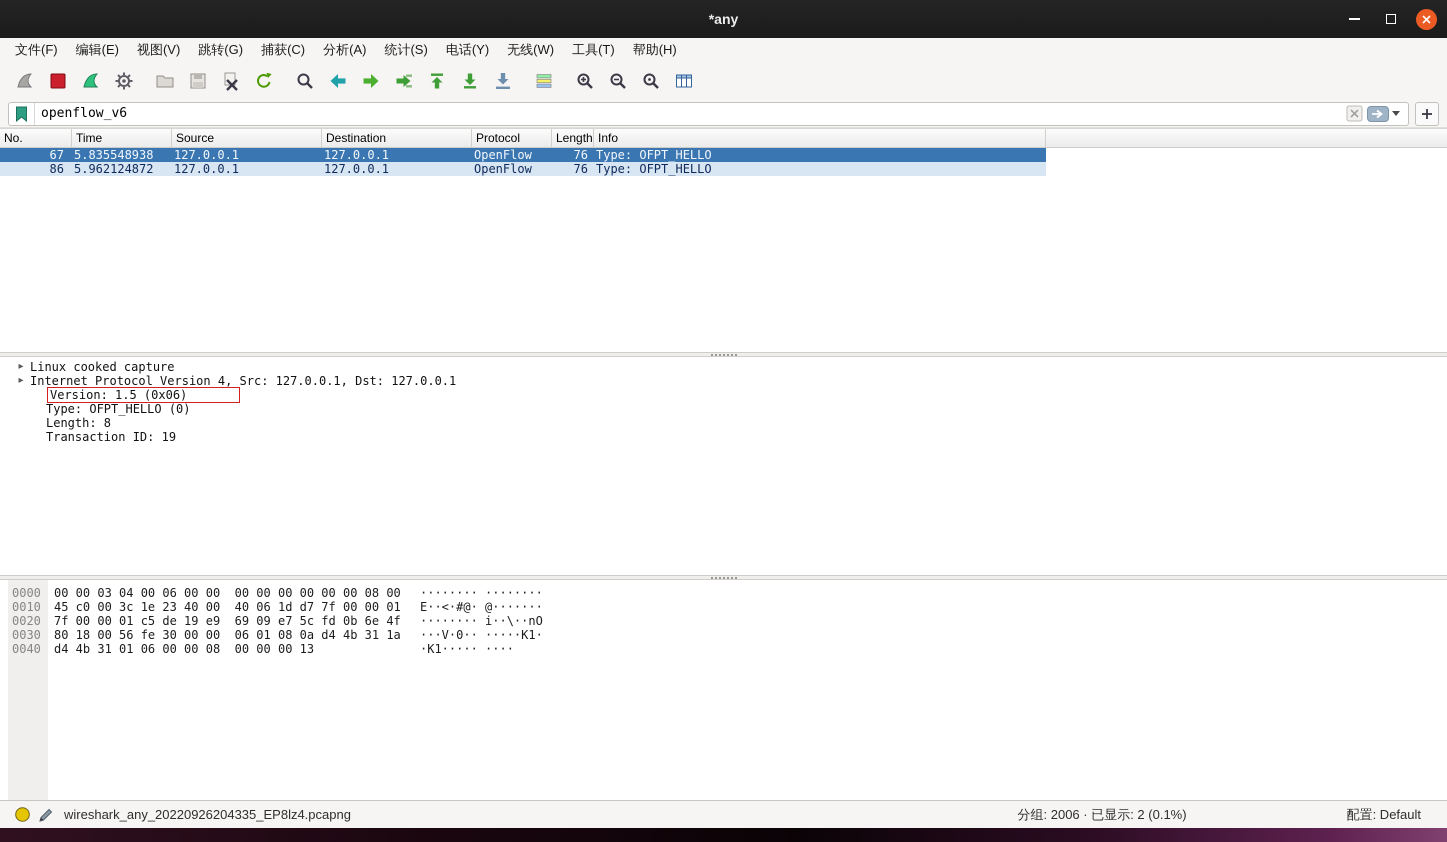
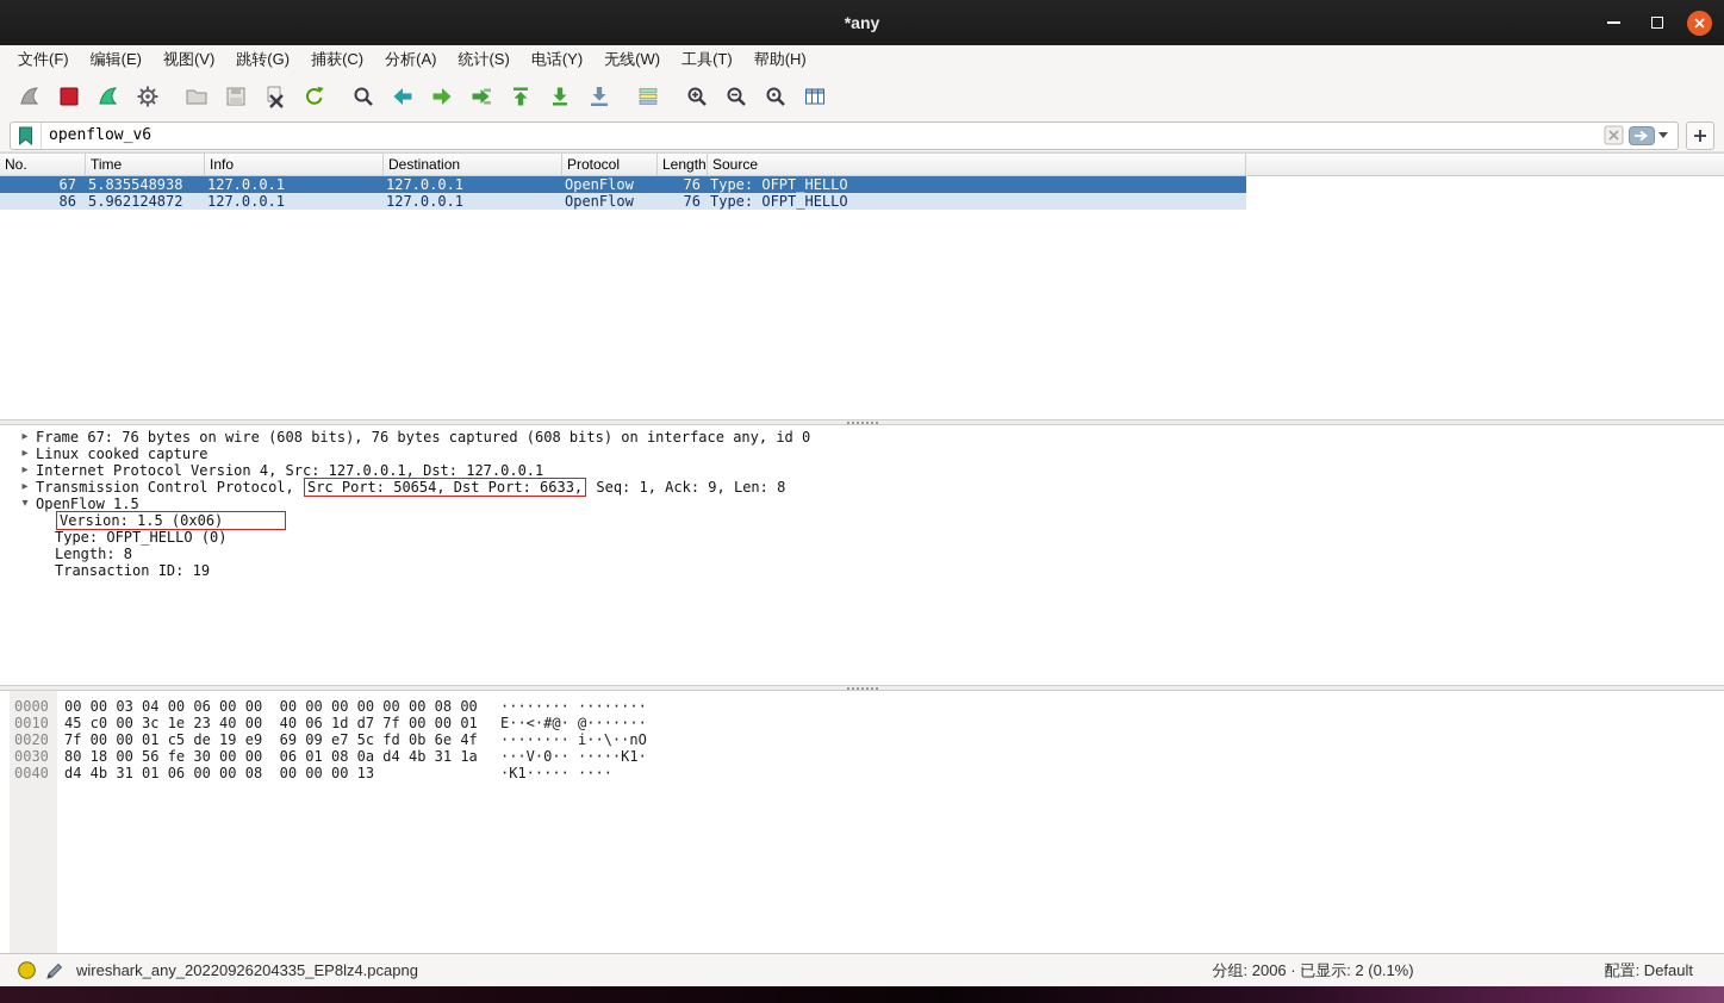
  *any
  文件(F)
  编辑(E)
  视图(V)
  跳转(G)
  捕获(C)
  分析(A)
  统计(S)
  电话(Y)
  无线(W)
  工具(T)
  帮助(H)
  openflow_v6
  No.
  Time
- Source
+ Info
  Destination
  Protocol
  Length
- Info
+ Source
  67
  5.835548938
  127.0.0.1
  127.0.0.1
  OpenFlow
  76
  Type: OFPT_HELLO
  86
  5.962124872
  127.0.0.1
  127.0.0.1
  OpenFlow
  76
  Type: OFPT_HELLO
+ Frame 67: 76 bytes on wire (608 bits), 76 bytes captured (608 bits) on interface any, id 0
  Linux cooked capture
  Internet Protocol Version 4, Src: 127.0.0.1, Dst: 127.0.0.1
+ Transmission Control Protocol,
+ Src Port: 50654, Dst Port: 6633,
+ Seq: 1, Ack: 9, Len: 8
+ OpenFlow 1.5
  Version: 1.5 (0x06)
  Type: OFPT_HELLO (0)
  Length: 8
  Transaction ID: 19
  0000
  00 00 03 04 00 06 00 00 00 00 00 00 00 00 08 00
  ········ ········
  0010
  45 c0 00 3c 1e 23 40 00 40 06 1d d7 7f 00 00 01
  E··<·#@· @·······
  0020
  7f 00 00 01 c5 de 19 e9 69 09 e7 5c fd 0b 6e 4f
  ········ i··\··nO
  0030
  80 18 00 56 fe 30 00 00 06 01 08 0a d4 4b 31 1a
  ···V·0·· ·····K1·
  0040
  d4 4b 31 01 06 00 00 08 00 00 00 13
  ·K1····· ····
  wireshark_any_20220926204335_EP8lz4.pcapng
  分组: 2006 · 已显示: 2 (0.1%)
  配置: Default
